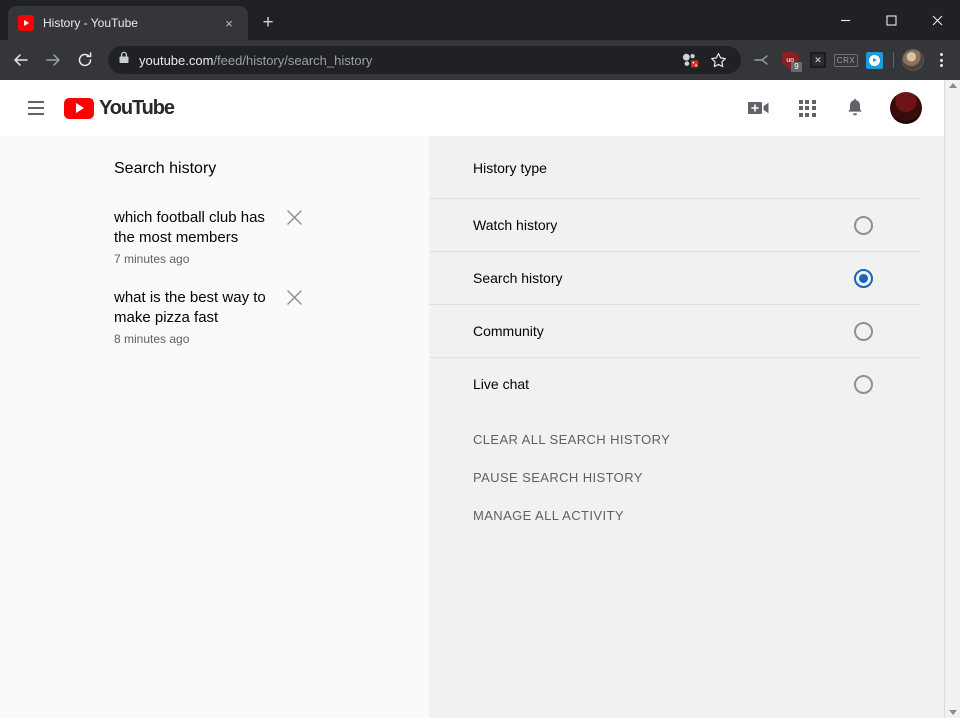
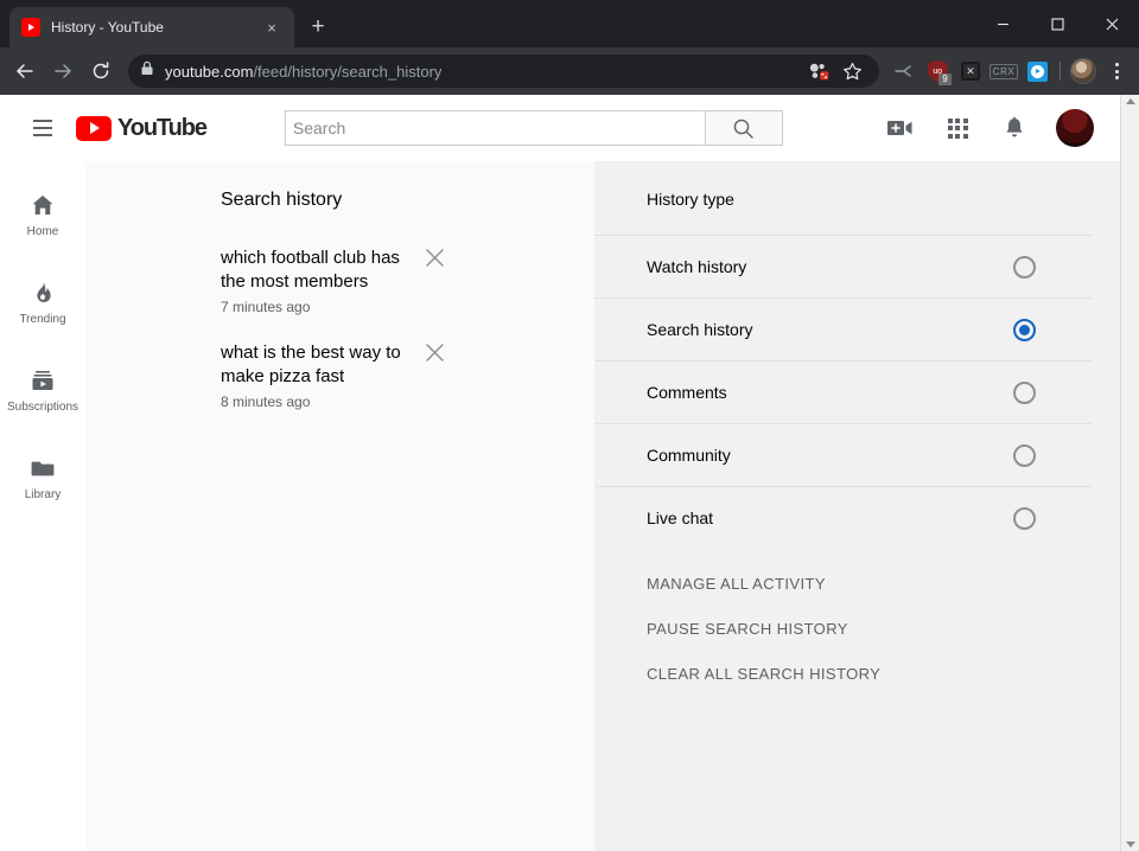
  History - YouTube
  ×
  +
  youtube.com/feed/history/search_history
  9
  ✕
  CRX
  YouTube
+ Search
+ Home
+ Trending
+ Subscriptions
+ Library
  Search history
  which football club has the most members
  7 minutes ago
  what is the best way to make pizza fast
  8 minutes ago
  History type
  Watch history
  Search history
+ Comments
  Community
  Live chat
- CLEAR ALL SEARCH HISTORY
+ MANAGE ALL ACTIVITY
  PAUSE SEARCH HISTORY
- MANAGE ALL ACTIVITY
+ CLEAR ALL SEARCH HISTORY
